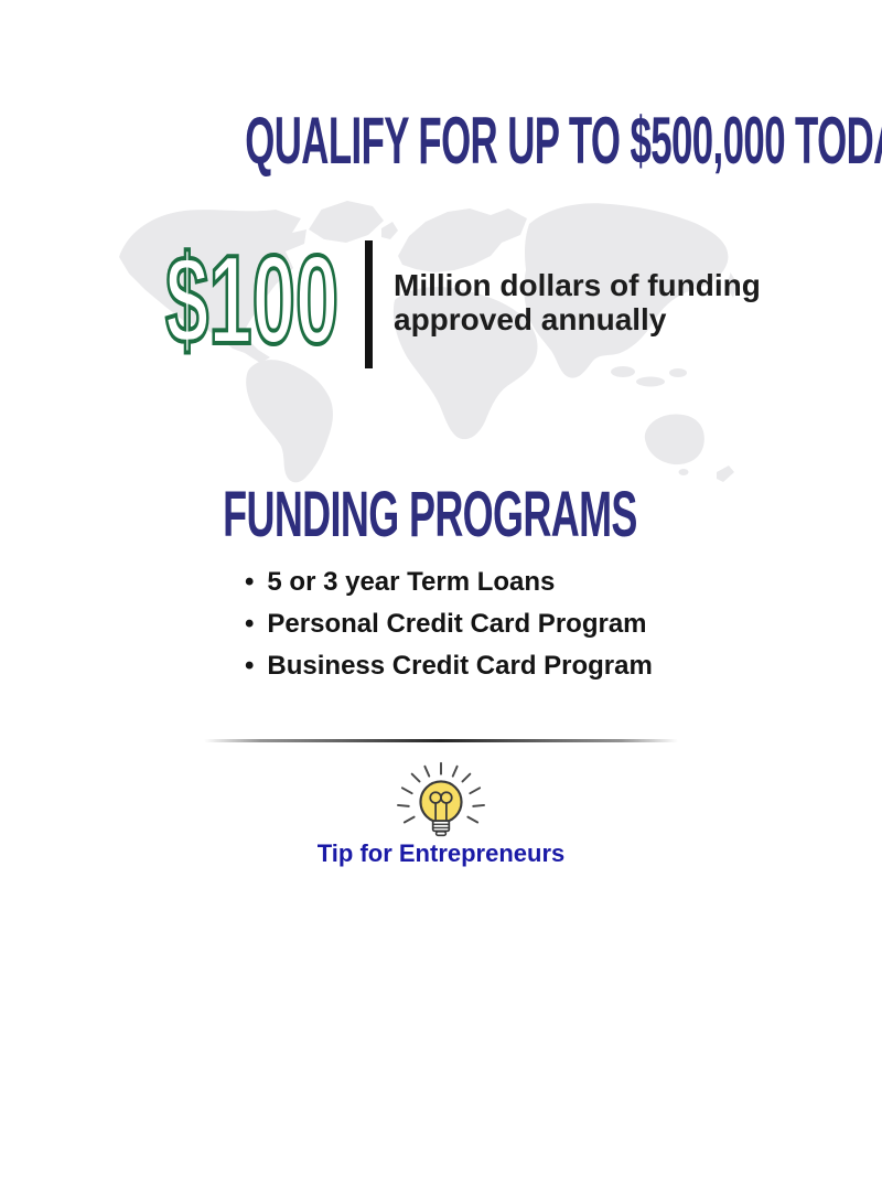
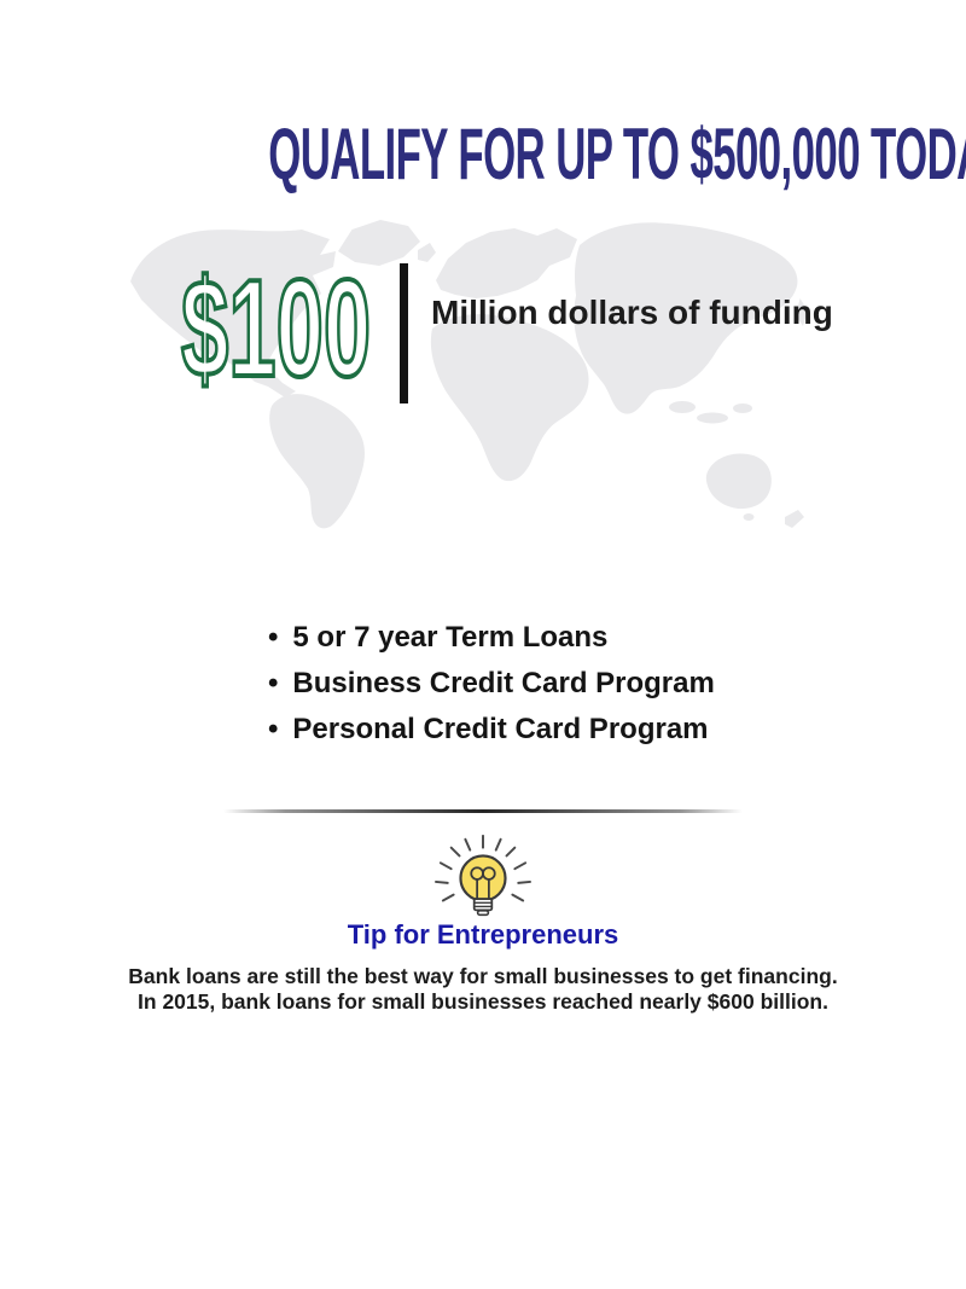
  QUALIFY FOR UP TO $500,000 TOD
  $100
  Million dollars of funding
- approved annually
- FUNDING PROGRAMS
  •
- 5 or 3 year Term Loans
+ 5 or 7 year Term Loans
  •
- Personal Credit Card Program
+ Business Credit Card Program
  •
- Business Credit Card Program
+ Personal Credit Card Program
  Tip for Entrepreneurs
+ Bank loans are still the best way for small businesses to get financing.
+ In 2015, bank loans for small businesses reached nearly $600 billion.
